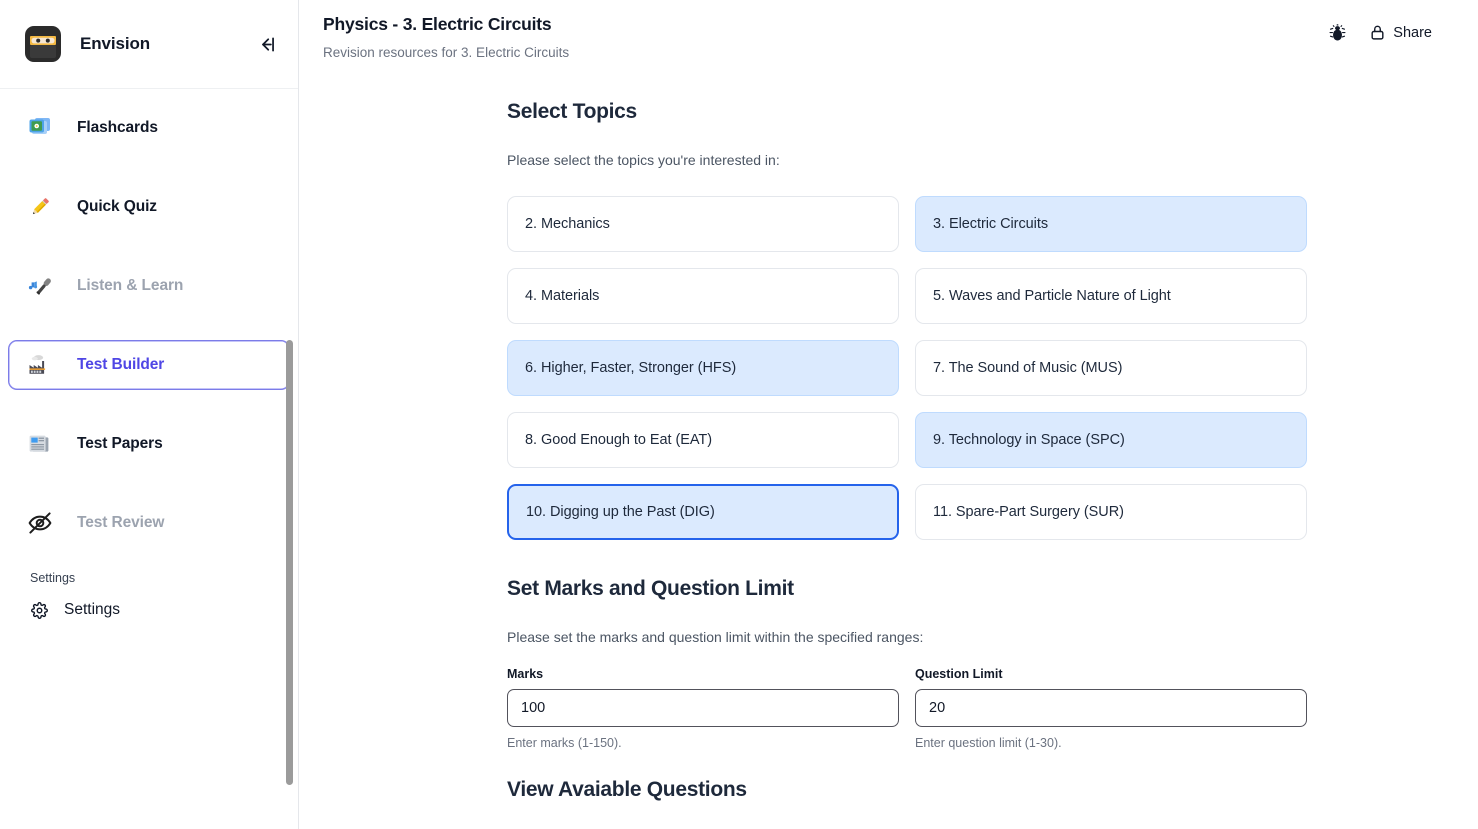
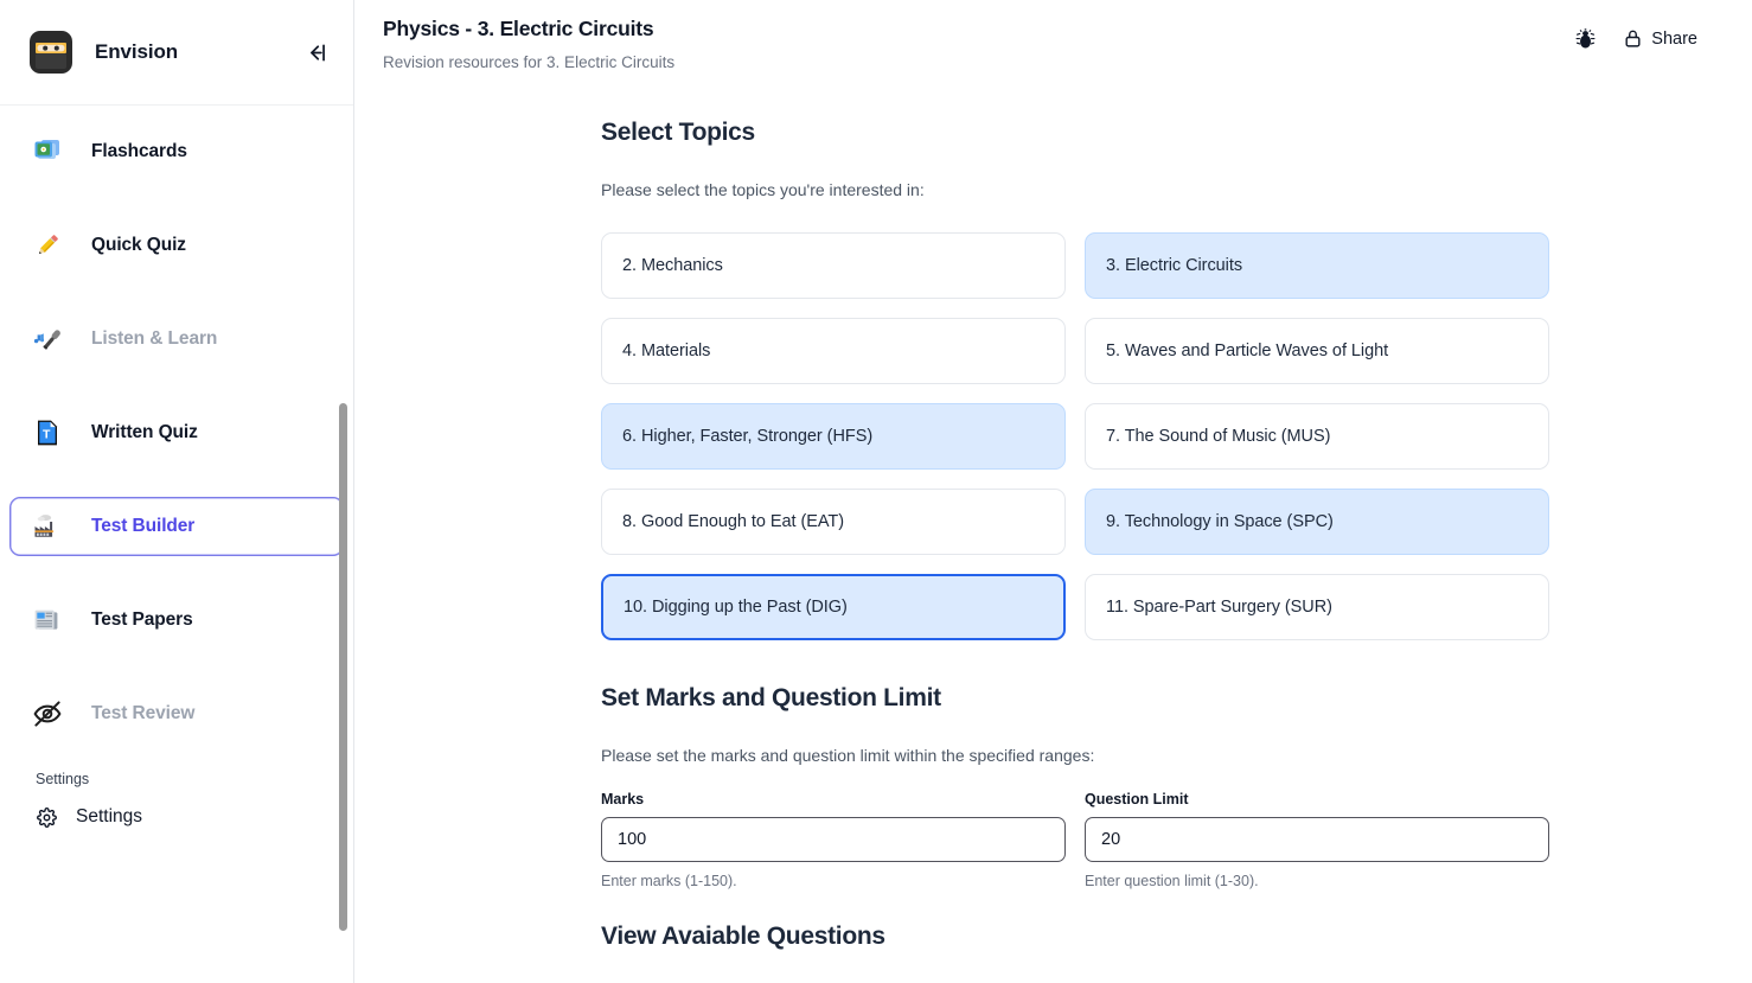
  Envision
  Flashcards
  Quick Quiz
  Listen & Learn
+ T
+ Written Quiz
  Test Builder
  Test Papers
  Test Review
  Settings
  Settings
  Physics - 3. Electric Circuits
  Revision resources for 3. Electric Circuits
  Share
  Select Topics
  Please select the topics you're interested in:
  2. Mechanics
  3. Electric Circuits
  4. Materials
- 5. Waves and Particle Nature of Light
+ 5. Waves and Particle Waves of Light
  6. Higher, Faster, Stronger (HFS)
  7. The Sound of Music (MUS)
  8. Good Enough to Eat (EAT)
  9. Technology in Space (SPC)
  10. Digging up the Past (DIG)
  11. Spare-Part Surgery (SUR)
  Set Marks and Question Limit
  Please set the marks and question limit within the specified ranges:
  Marks
  100
  Enter marks (1-150).
  Question Limit
  20
  Enter question limit (1-30).
  View Avaiable Questions
